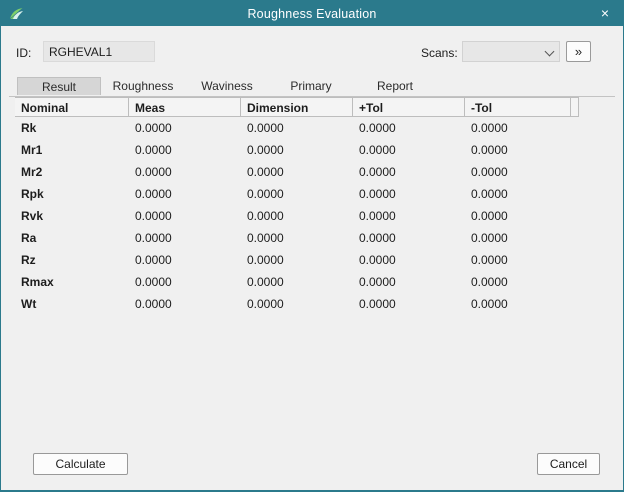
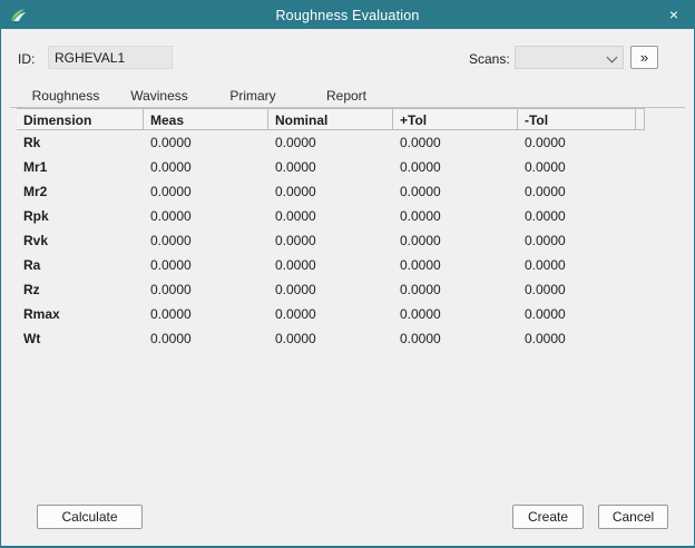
  Roughness Evaluation
  ×
  ID:
  RGHEVAL1
  Scans:
  »
- Result
  Roughness
  Waviness
  Primary
  Report
- Nominal
+ Dimension
  Meas
- Dimension
+ Nominal
  +Tol
  -Tol
  Rk
  0.0000
  0.0000
  0.0000
  0.0000
  Mr1
  0.0000
  0.0000
  0.0000
  0.0000
  Mr2
  0.0000
  0.0000
  0.0000
  0.0000
  Rpk
  0.0000
  0.0000
  0.0000
  0.0000
  Rvk
  0.0000
  0.0000
  0.0000
  0.0000
  Ra
  0.0000
  0.0000
  0.0000
  0.0000
  Rz
  0.0000
  0.0000
  0.0000
  0.0000
  Rmax
  0.0000
  0.0000
  0.0000
  0.0000
  Wt
  0.0000
  0.0000
  0.0000
  0.0000
  Calculate
+ Create
  Cancel
